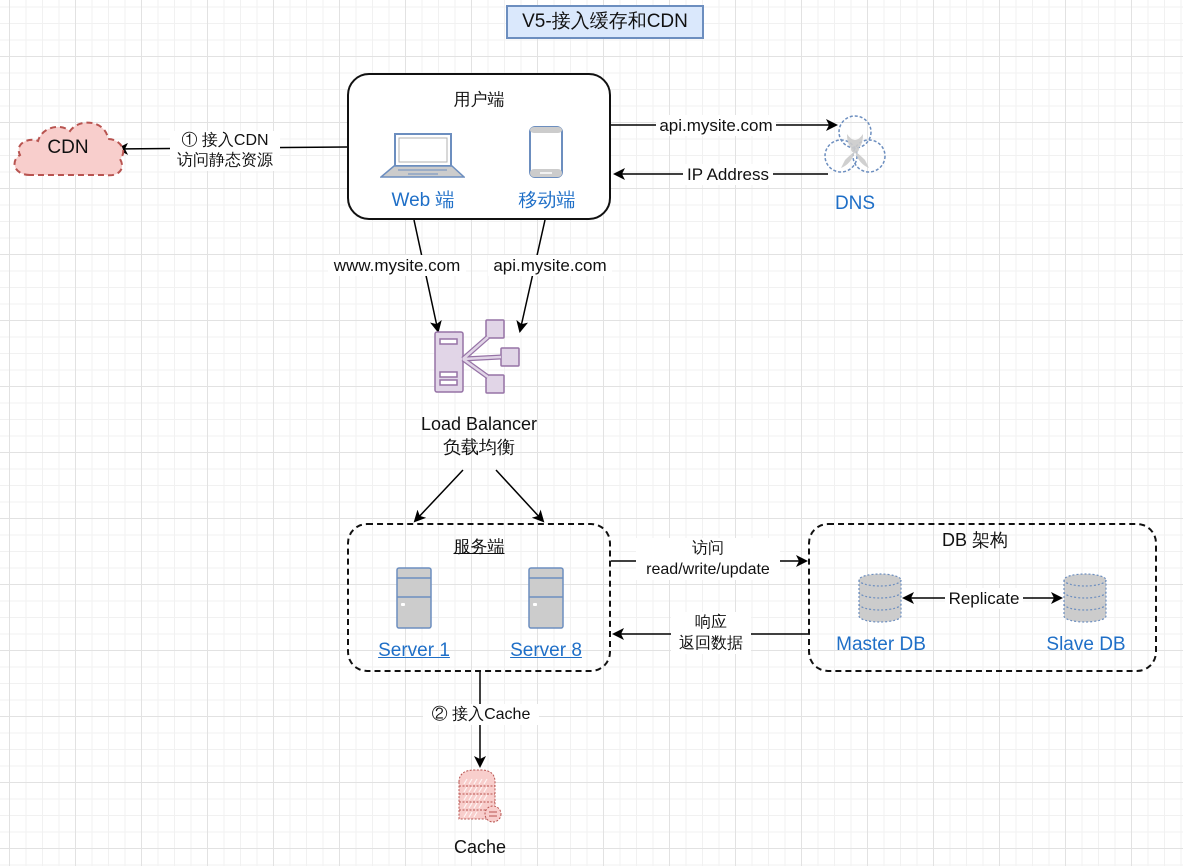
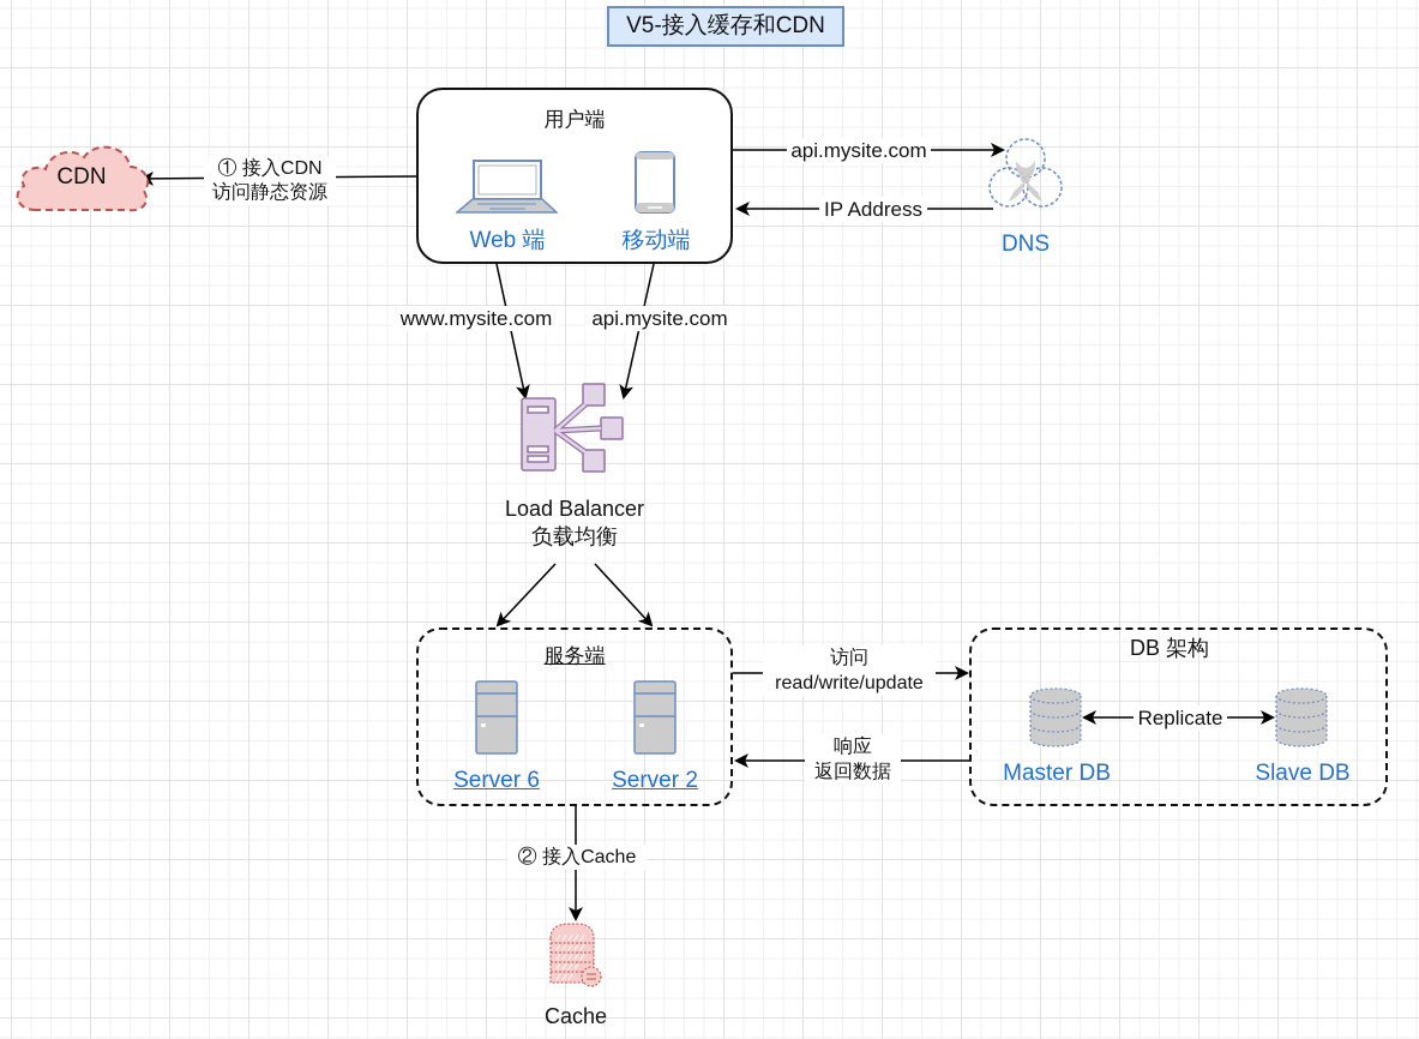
  V5-接入缓存和CDN
  CDN
  ① 接入CDN
  访问静态资源
  用户端
  Web 端
  移动端
  api.mysite.com
  IP Address
  DNS
  www.mysite.com
  api.mysite.com
  Load Balancer
  负载均衡
  服务端
- Server 1
+ Server 6
- Server 8
+ Server 2
  访问
  read/write/update
  响应
  返回数据
  DB 架构
  Master DB
  Slave DB
  Replicate
  ② 接入Cache
  Cache
